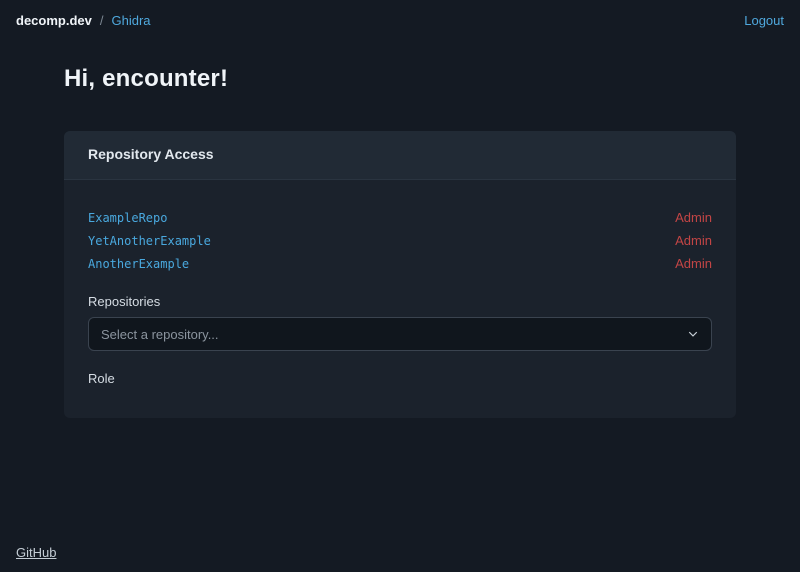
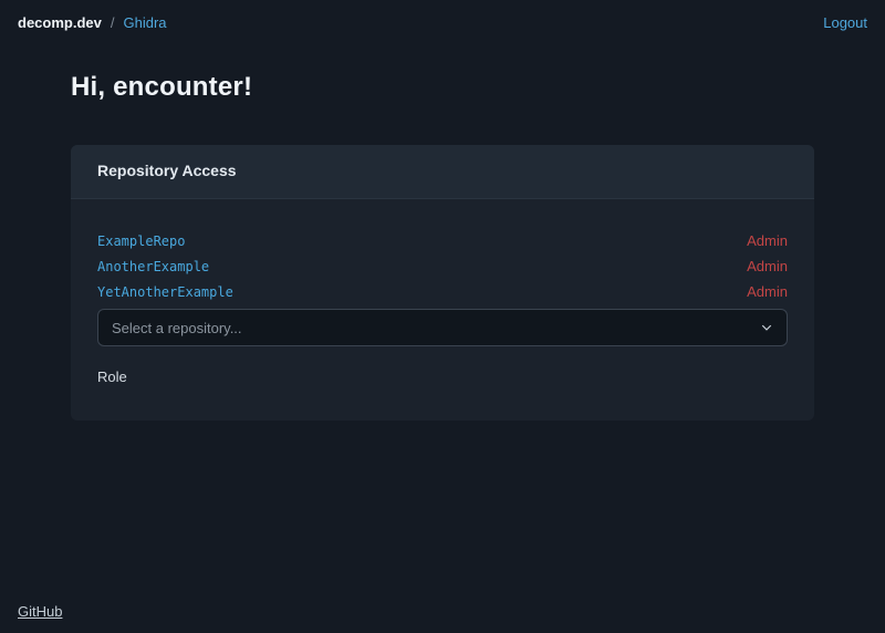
  decomp.dev
  /
  Ghidra
  Logout
  Hi, encounter!
  Repository Access
  ExampleRepo
  Admin
- YetAnotherExample
+ AnotherExample
  Admin
- AnotherExample
+ YetAnotherExample
  Admin
- Repositories
  Select a repository...
  Role
  GitHub
